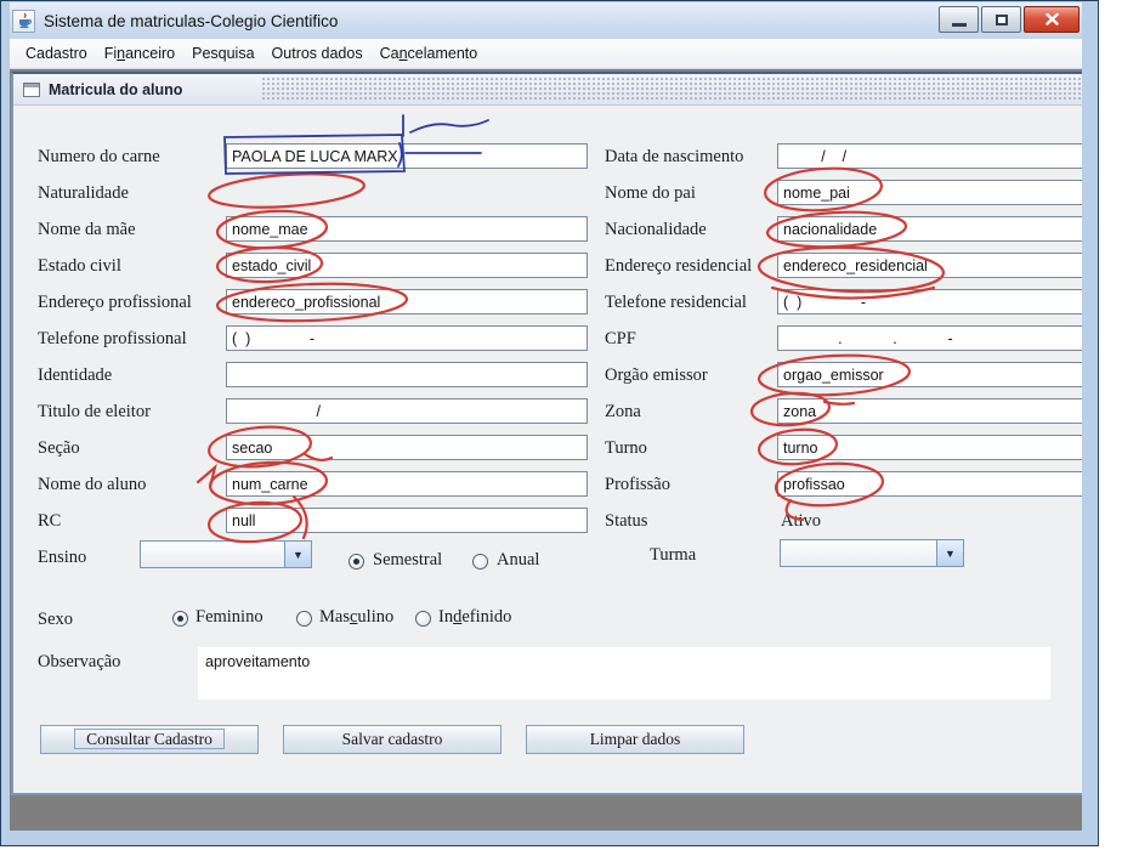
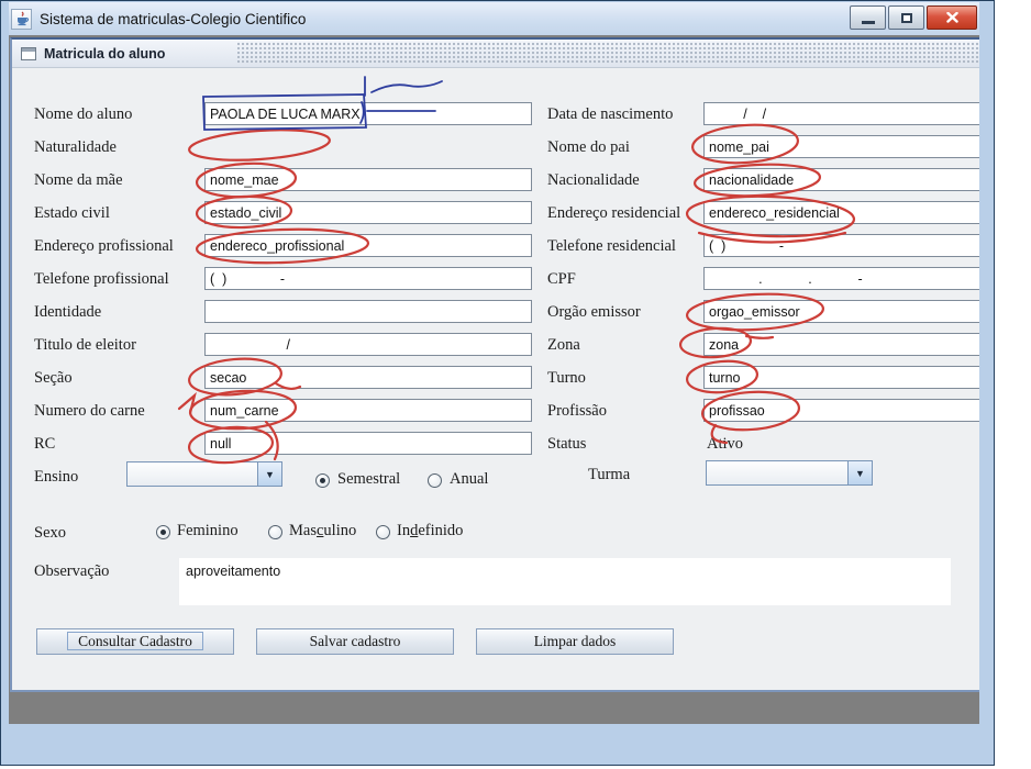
  Sistema de matriculas-Colegio Cientifico
- Cadastro
- Financeiro
- Pesquisa
- Outros dados
- Cancelamento
  Matricula do aluno
- Numero do carne
+ Nome do aluno
  PAOLA DE LUCA MARX
  Naturalidade
  Nome da mãe
  nome_mae
  Estado civil
  estado_civil
  Endereço profissional
  endereco_profissional
  Telefone profissional
  ( ) -
  Identidade
  Titulo de eleitor
  /
  Seção
  secao
- Nome do aluno
+ Numero do carne
  num_carne
  RC
  null
  Data de nascimento
  / /
  Nome do pai
  nome_pai
  Nacionalidade
  nacionalidade
  Endereço residencial
  endereco_residencial
  Telefone residencial
  ( ) -
  CPF
  . . -
  Orgão emissor
  orgao_emissor
  Zona
  zona
  Turno
  turno
  Profissão
  profissao
  Status
  Ativo
  Ensino
  ▼
  Semestral
  Anual
  Turma
  ▼
  Sexo
  Feminino
  Masculino
  Indefinido
  Observação
  aproveitamento
  Consultar Cadastro
  Salvar cadastro
  Limpar dados
